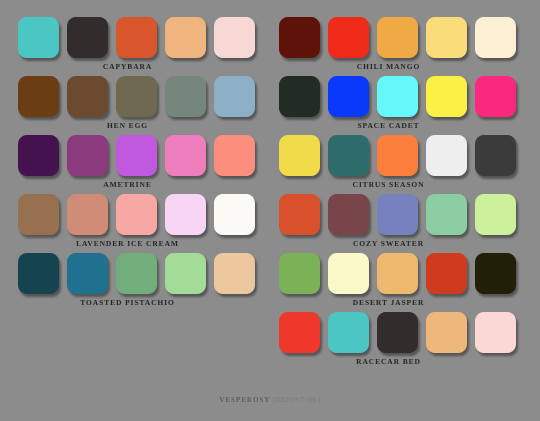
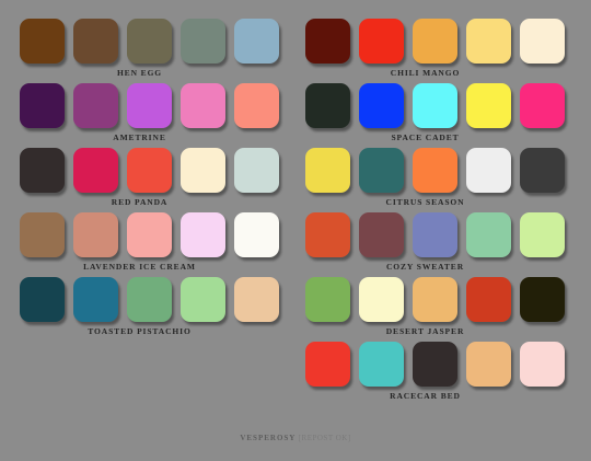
- CAPYBARA
  HEN EGG
  AMETRINE
+ RED PANDA
  LAVENDER ICE CREAM
  TOASTED PISTACHIO
  CHILI MANGO
  SPACE CADET
  CITRUS SEASON
  COZY SWEATER
  DESERT JASPER
  RACECAR BED
